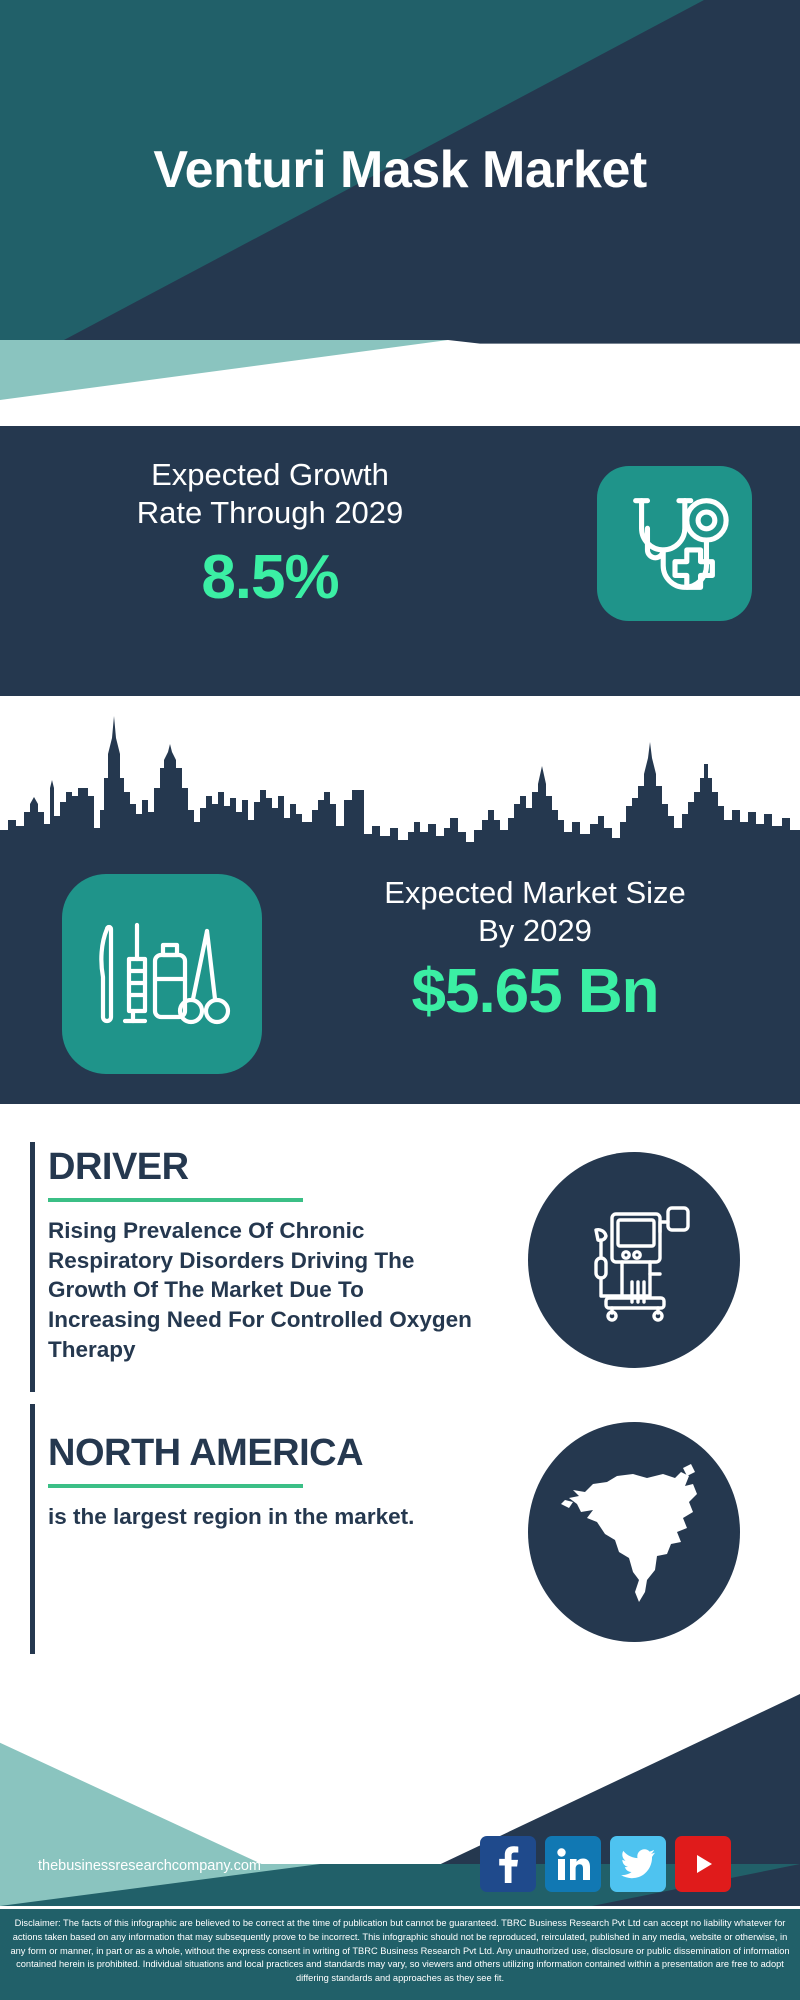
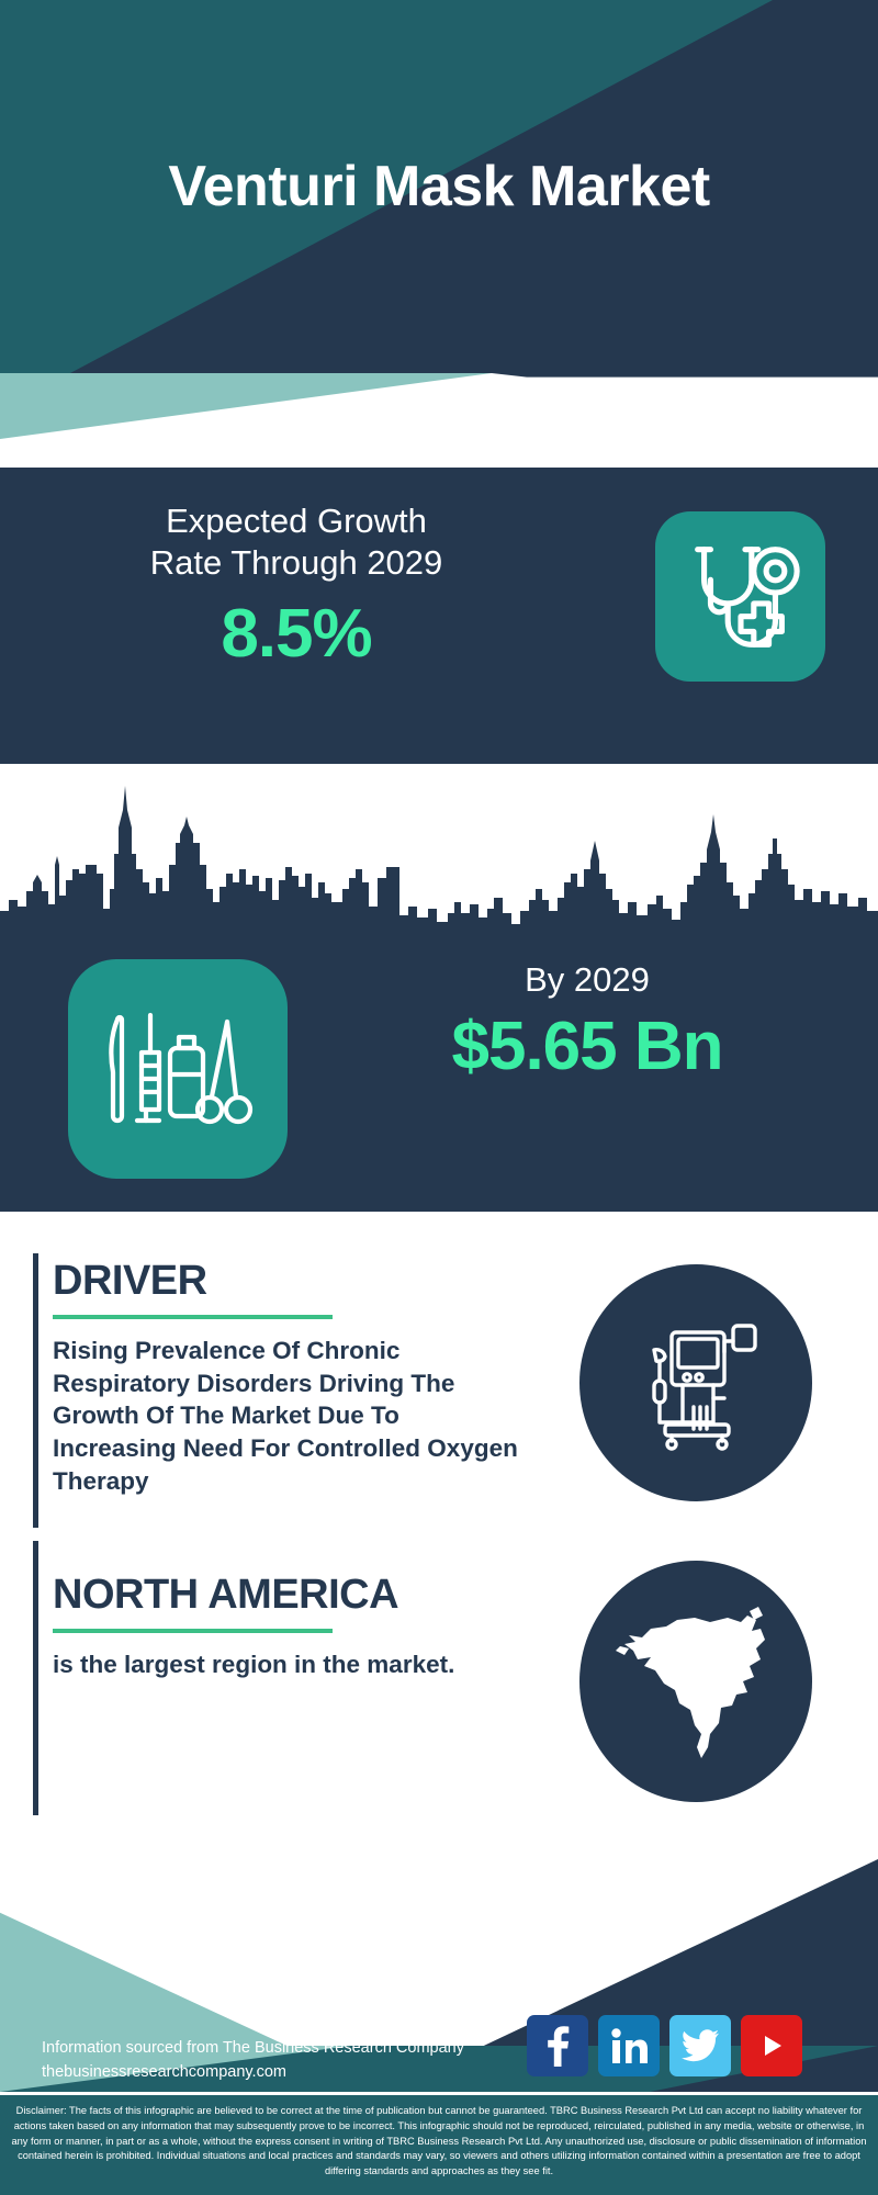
  Venturi Mask Market
  Expected Growth
  Rate Through 2029
  8.5%
- Expected Market Size
  By 2029
  $5.65 Bn
  DRIVER
  Rising Prevalence Of Chronic Respiratory Disorders Driving The Growth Of The Market Due To Increasing Need For Controlled Oxygen Therapy
  NORTH AMERICA
  is the largest region in the market.
+ Information sourced from The Business Research Company
  thebusinessresearchcompany.com
  Disclaimer: The facts of this infographic are believed to be correct at the time of publication but cannot be guaranteed. TBRC Business Research Pvt Ltd can accept no liability whatever for actions taken based on any information that may subsequently prove to be incorrect. This infographic should not be reproduced, reirculated, published in any media, website or otherwise, in any form or manner, in part or as a whole, without the express consent in writing of TBRC Business Research Pvt Ltd. Any unauthorized use, disclosure or public dissemination of information contained herein is prohibited. Individual situations and local practices and standards may vary, so viewers and others utilizing information contained within a presentation are free to adopt differing standards and approaches as they see fit.
